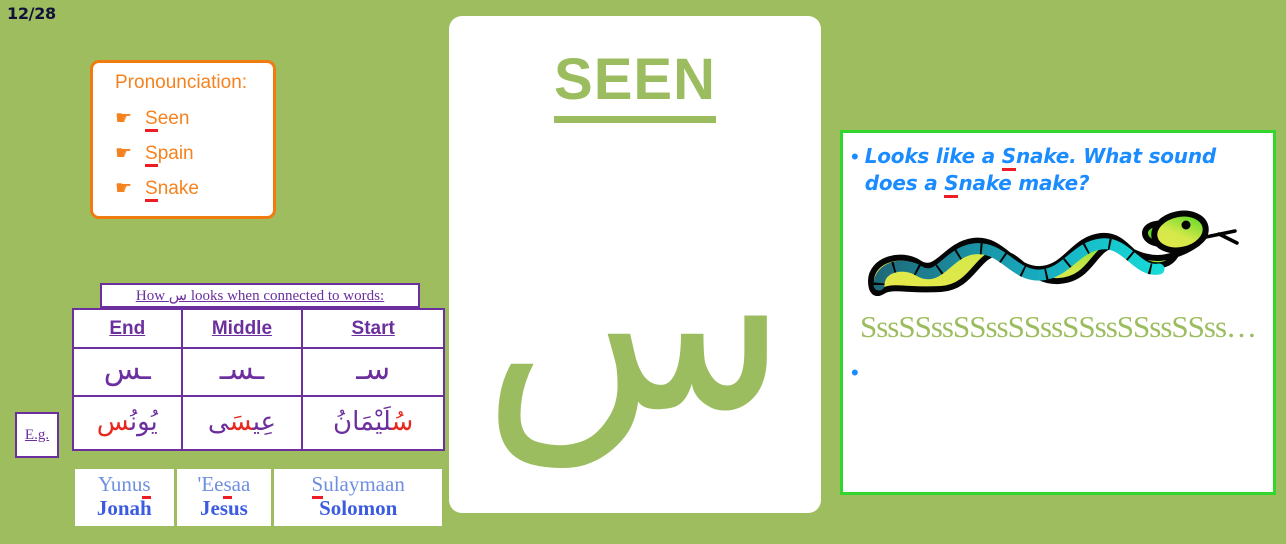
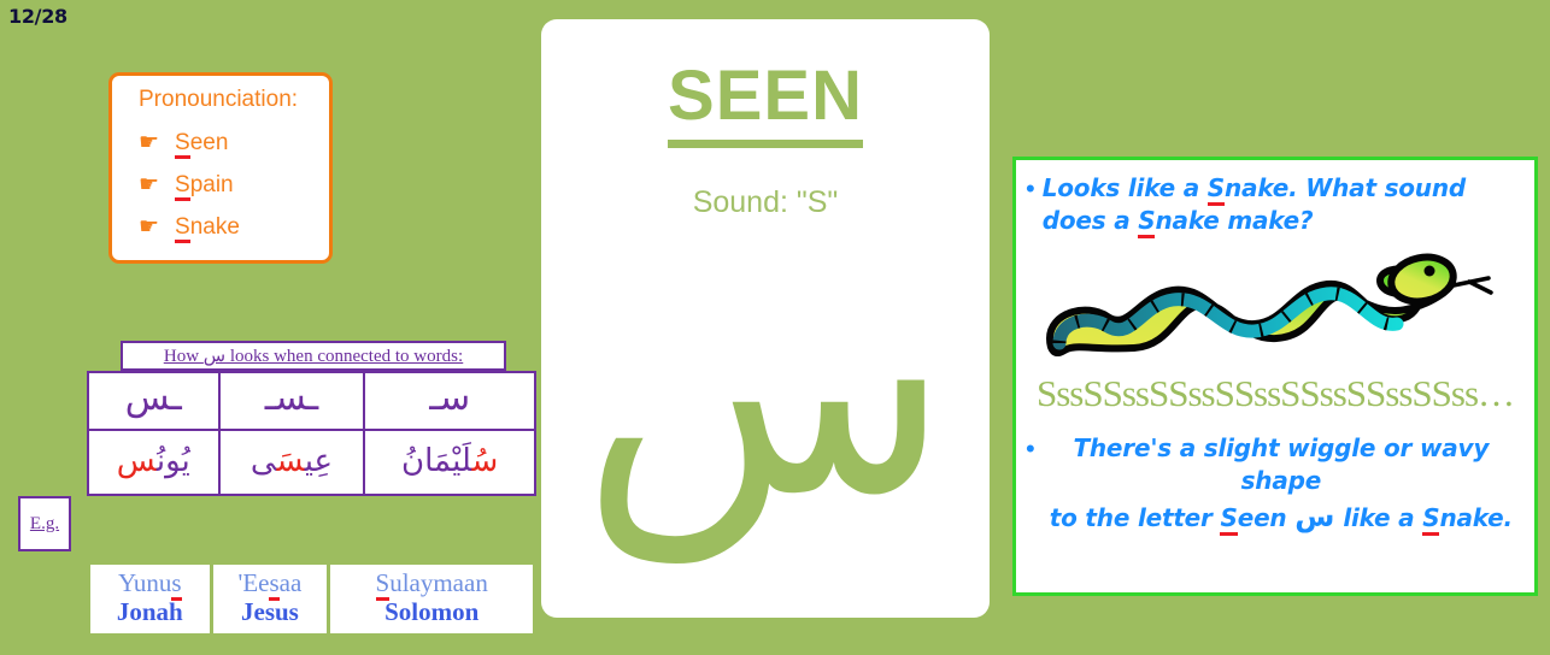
  12/28
  Pronounciation:
  ☛
  Seen
  ☛
  Spain
  ☛
  Snake
  How س looks when connected to words:
  E.g.
- End	Middle	Start
  ـس	ـسـ	سـ
  يُونُس	عِيسَى	سُلَيْمَانُ
  Yunus Jonah	'Eesaa Jesus	Sulaymaan Solomon
  SEEN
+ Sound: "S"
  س
  •
  Looks like a Snake. What sound
  does a Snake make?
  SssSSssSSssSSssSSssSSssSSss…
  •
+ There's a slight wiggle or wavy shape
+ to the letter Seen س like a Snake.
